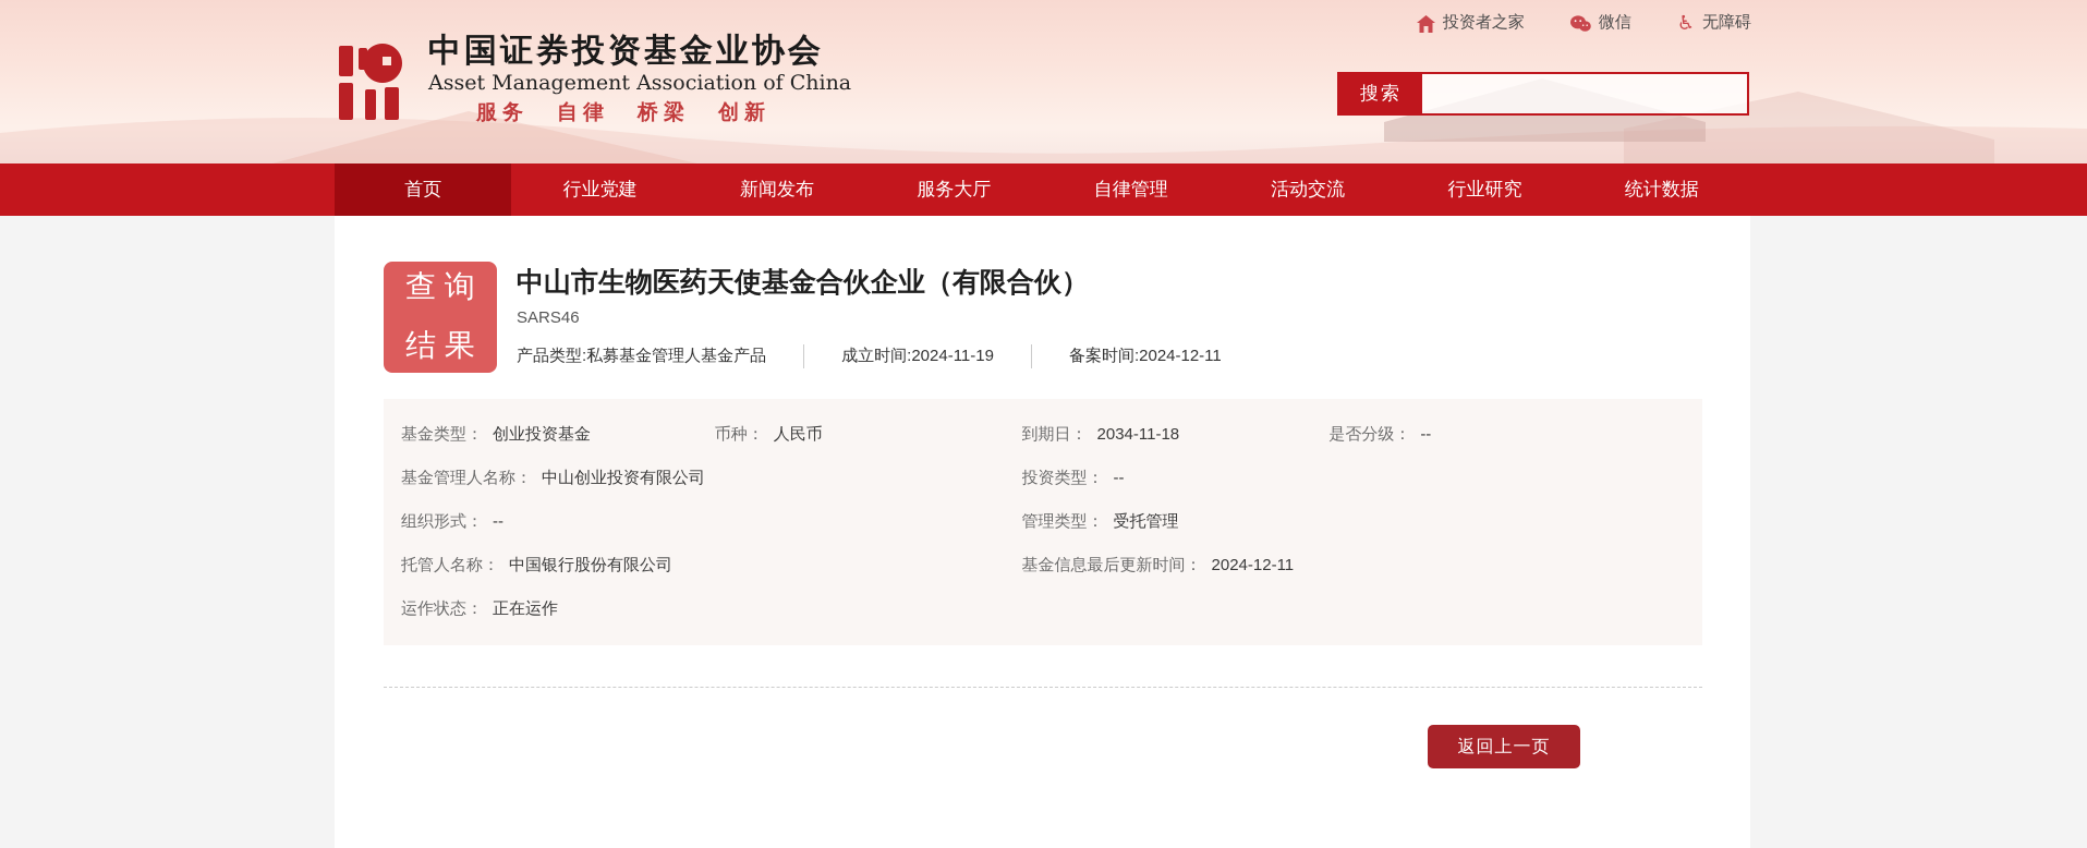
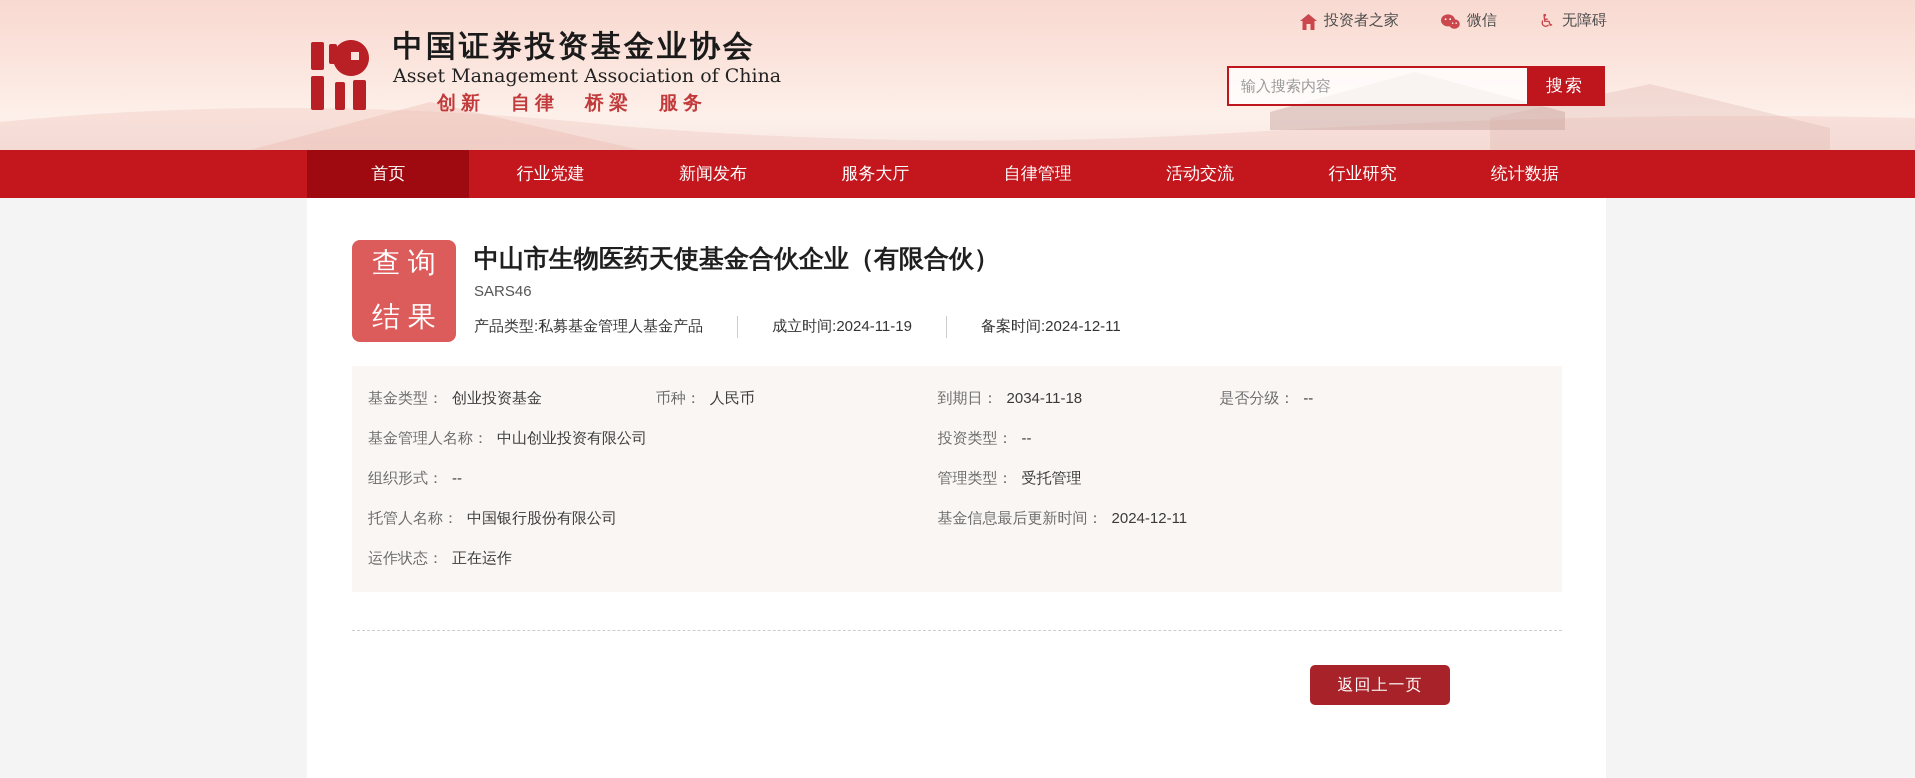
  投资者之家
  微信
  ♿
  无障碍
  中国证券投资基金业协会
  Asset Management Association of China
- 服务
+ 创新
  自律
  桥梁
- 创新
+ 服务
+ 输入搜索内容
  搜索
  首页
  行业党建
  新闻发布
  服务大厅
  自律管理
  活动交流
  行业研究
  统计数据
  查 询
  结 果
  中山市生物医药天使基金合伙企业（有限合伙）
  SARS46
  产品类型:私募基金管理人基金产品
  成立时间:2024-11-19
  备案时间:2024-12-11
  基金类型： 创业投资基金
  币种： 人民币
  到期日： 2034-11-18
  是否分级： --
  基金管理人名称： 中山创业投资有限公司
  投资类型： --
  组织形式： --
  管理类型： 受托管理
  托管人名称： 中国银行股份有限公司
  基金信息最后更新时间： 2024-12-11
  运作状态： 正在运作
  返回上一页
